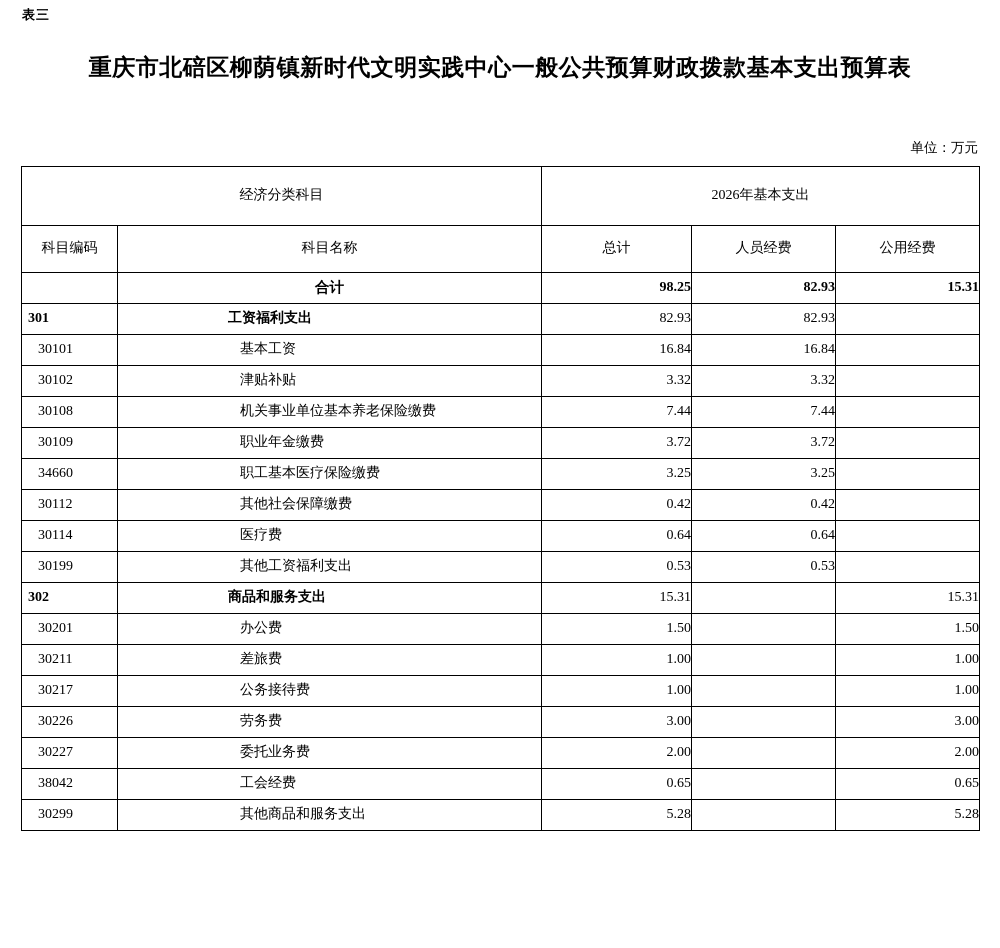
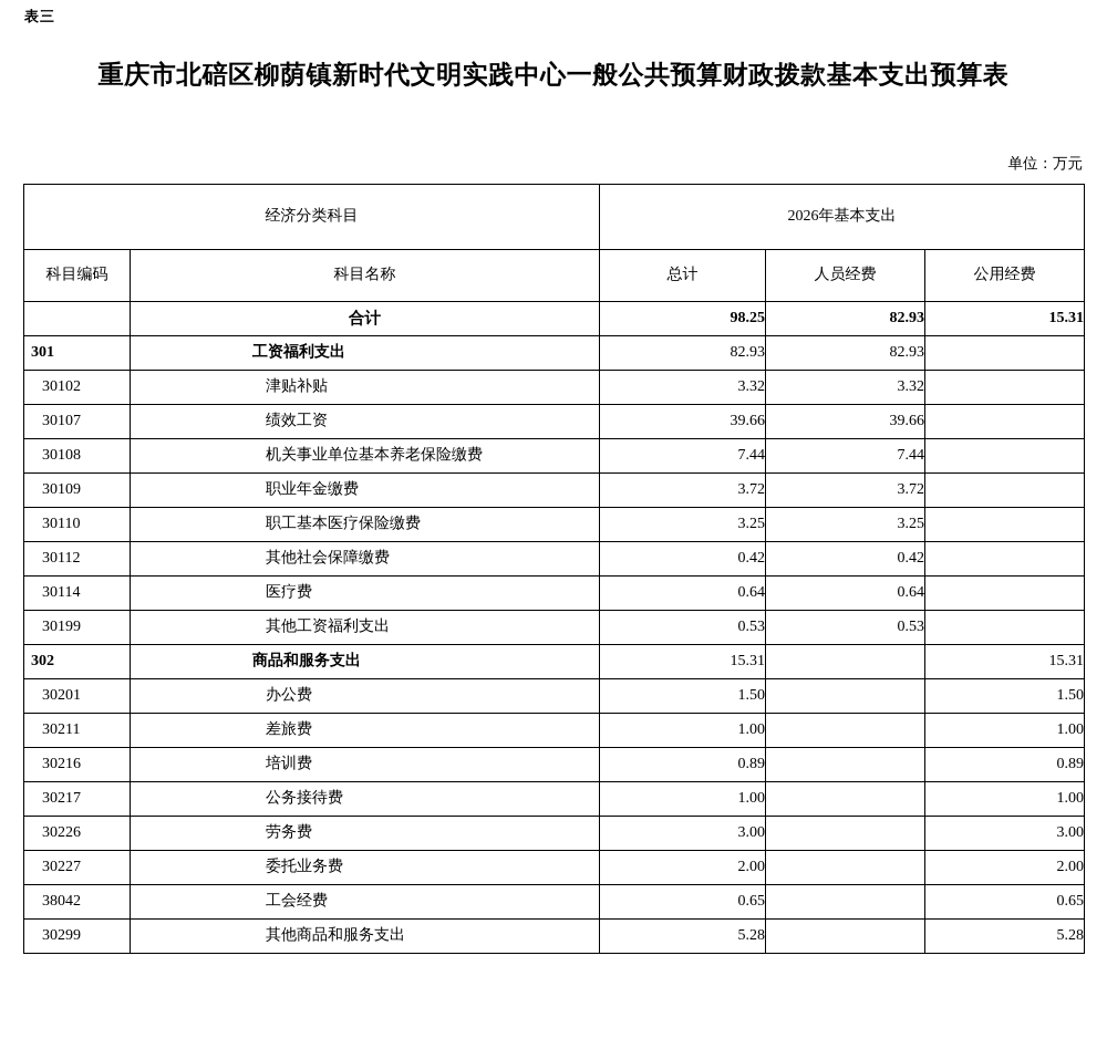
  表三
  重庆市北碚区柳荫镇新时代文明实践中心一般公共预算财政拨款基本支出预算表
  单位：万元
  经济分类科目	2026年基本支出
  科目编码	科目名称	总计	人员经费	公用经费
  	合计	98.25	82.93	15.31
  301	工资福利支出	82.93	82.93
- 30101	基本工资	16.84	16.84
  30102	津贴补贴	3.32	3.32
+ 30107	绩效工资	39.66	39.66
  30108	机关事业单位基本养老保险缴费	7.44	7.44
  30109	职业年金缴费	3.72	3.72
- 34660	职工基本医疗保险缴费	3.25	3.25
+ 30110	职工基本医疗保险缴费	3.25	3.25
  30112	其他社会保障缴费	0.42	0.42
  30114	医疗费	0.64	0.64
  30199	其他工资福利支出	0.53	0.53
  302	商品和服务支出	15.31		15.31
  30201	办公费	1.50		1.50
  30211	差旅费	1.00		1.00
+ 30216	培训费	0.89		0.89
  30217	公务接待费	1.00		1.00
  30226	劳务费	3.00		3.00
  30227	委托业务费	2.00		2.00
  38042	工会经费	0.65		0.65
  30299	其他商品和服务支出	5.28		5.28
